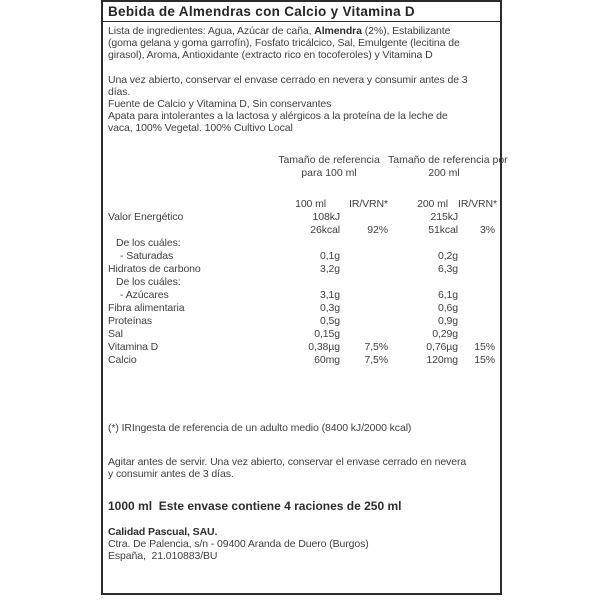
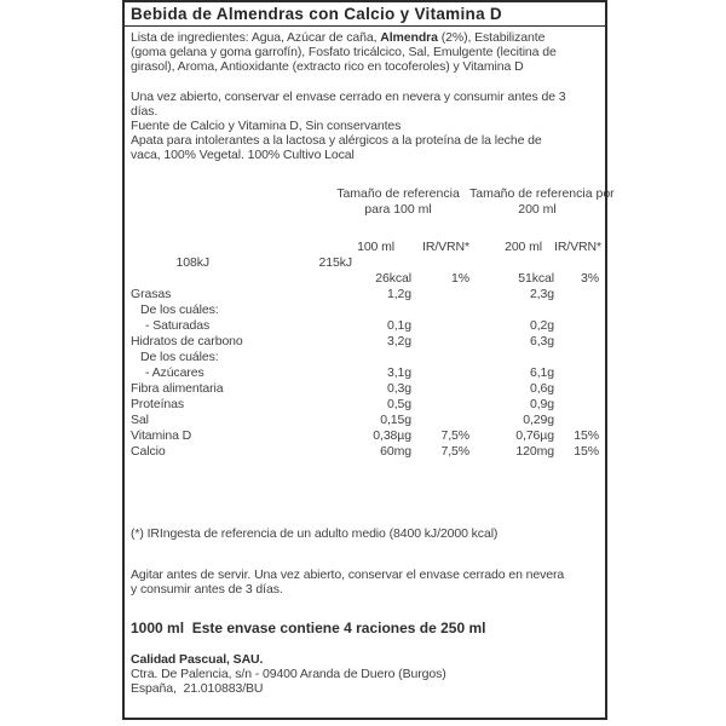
  Bebida de Almendras con Calcio y Vitamina D
  Lista de ingredientes: Agua, Azúcar de caña, Almendra (2%), Estabilizante (goma gelana y goma garrofín), Fosfato tricálcico, Sal, Emulgente (lecitina de girasol), Aroma, Antioxidante (extracto rico en tocoferoles) y Vitamina D
  Una vez abierto, conservar el envase cerrado en nevera y consumir antes de 3 días.
  Fuente de Calcio y Vitamina D, Sin conservantes
  Apata para intolerantes a la lactosa y alérgicos a la proteína de la leche de vaca, 100% Vegetal. 100% Cultivo Local
  Tamaño de referencia
  para 100 ml
  Tamaño de referencia por
  200 ml
  100 ml
  IR/VRN*
  200 ml
  IR/VRN*
- Valor Energético
  108kJ
  215kJ
  26kcal
- 92%
+ 1%
  51kcal
  3%
+ Grasas
+ 1,2g
+ 2,3g
  De los cuáles:
  - Saturadas
  0,1g
  0,2g
  Hidratos de carbono
  3,2g
  6,3g
  De los cuáles:
  - Azúcares
  3,1g
  6,1g
  Fibra alimentaria
  0,3g
  0,6g
  Proteínas
  0,5g
  0,9g
  Sal
  0,15g
  0,29g
  Vitamina D
  0,38µg
  7,5%
  0,76µg
  15%
  Calcio
  60mg
  7,5%
  120mg
  15%
  (*) IRIngesta de referencia de un adulto medio (8400 kJ/2000 kcal)
  Agitar antes de servir. Una vez abierto, conservar el envase cerrado en nevera y consumir antes de 3 días.
  1000 ml Este envase contiene 4 raciones de 250 ml
  Calidad Pascual, SAU.
  Ctra. De Palencia, s/n - 09400 Aranda de Duero (Burgos)
  España, 21.010883/BU
